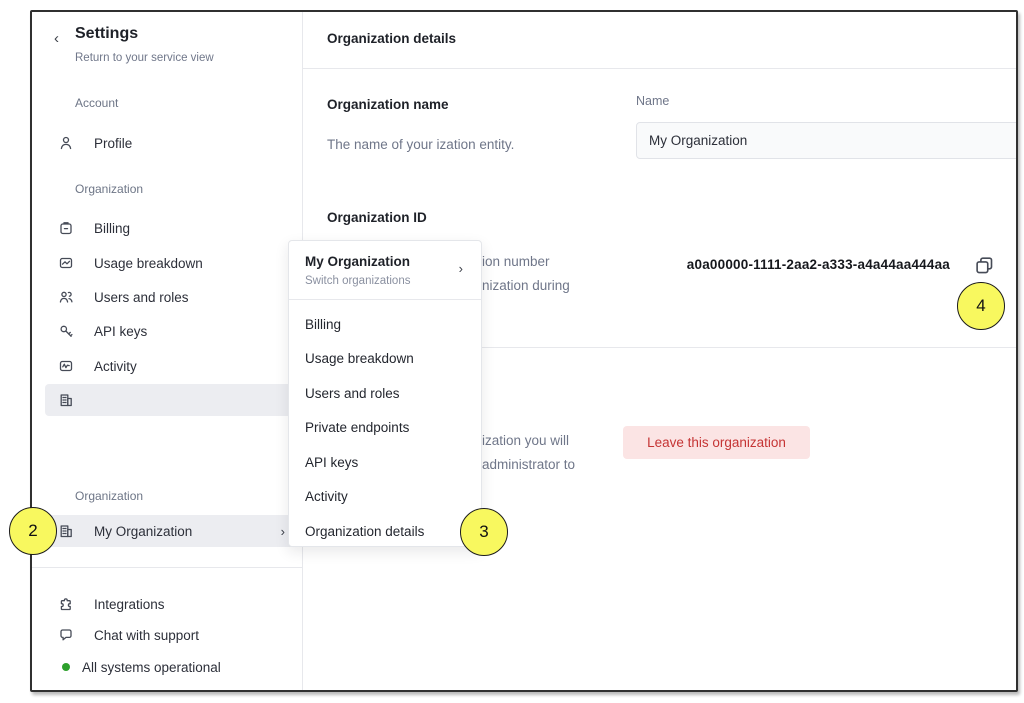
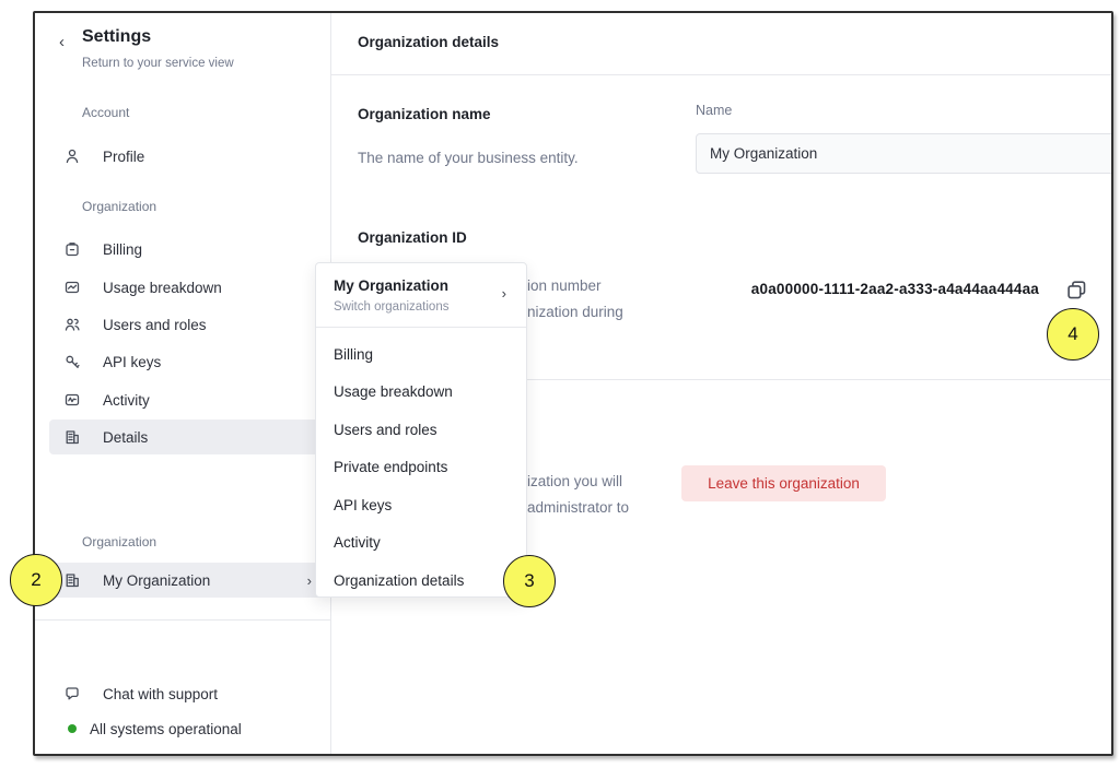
  ‹
  Settings
  Return to your service view
  Account
  Profile
  Organization
  Billing
  Usage breakdown
  Users and roles
  API keys
  Activity
+ Details
  Organization
  My Organization
  ›
- Integrations
  Chat with support
  All systems operational
  Organization details
  Organization name
- The name of your ization entity.
+ The name of your business entity.
  Name
  My Organization
  Organization ID
  ion number
  nization during
  a0a00000-1111-2aa2-a333-a4a44aa444aa
  ization you will
  administrator to
  Leave this organization
  My Organization
  Switch organizations
  ›
  Billing
  Usage breakdown
  Users and roles
  Private endpoints
  API keys
  Activity
  Organization details
  2
  3
  4
